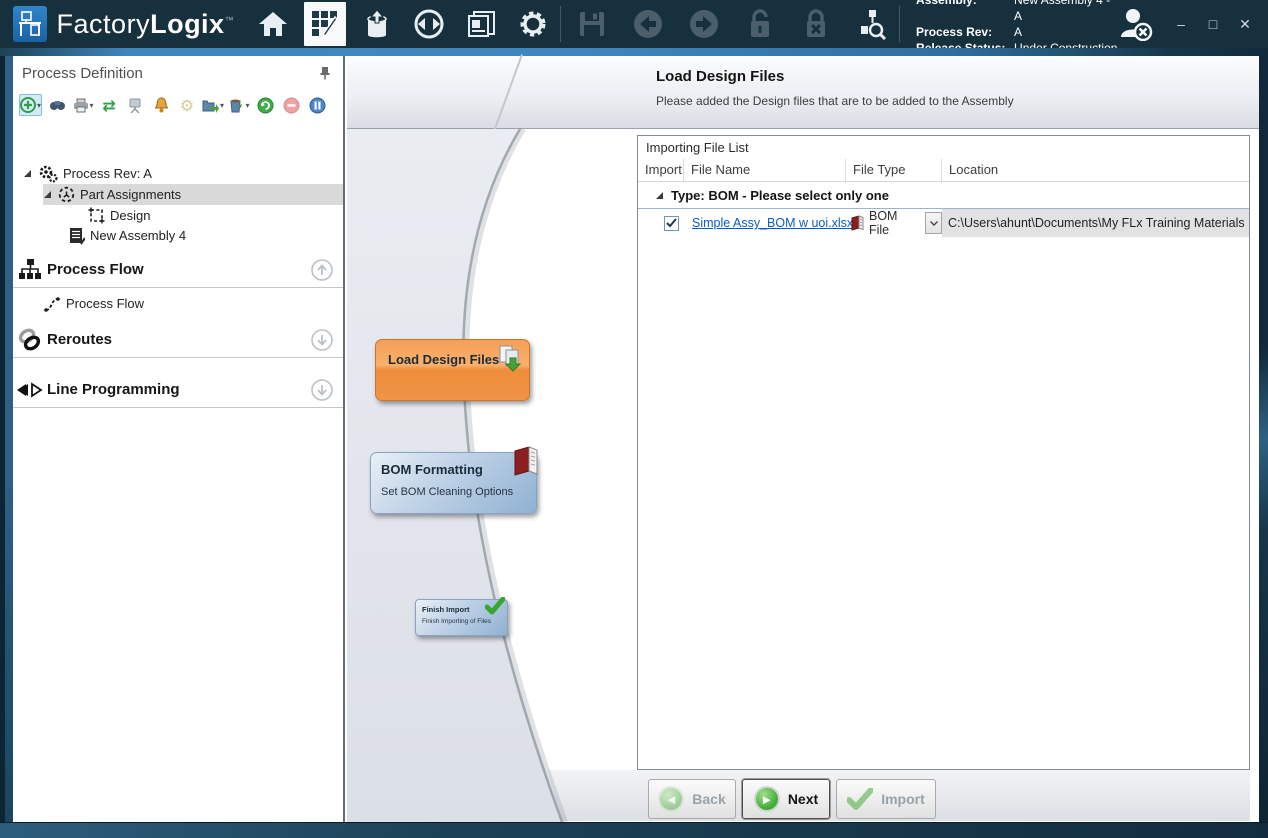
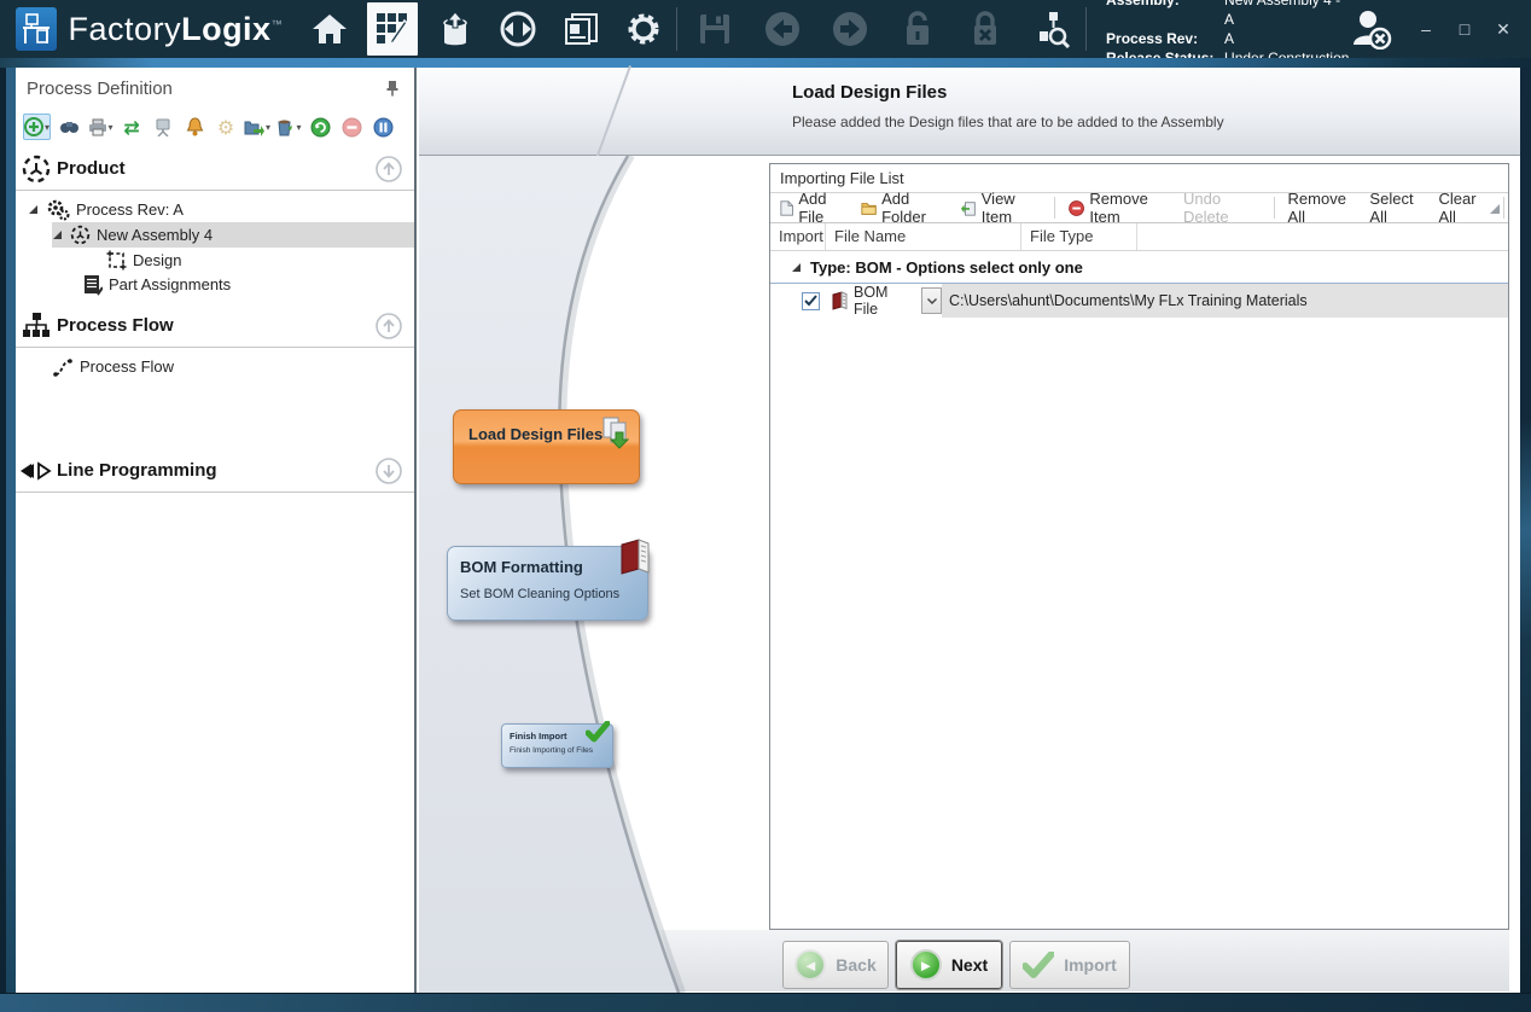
  FactoryLogix™
  Assembly:
  New Assembly 4 - A
  Process Rev:
  A
  –
  □
  ✕
  Process Definition
  ▾
  ▾
  ⇄
  ⚙
  ▾
  ▾
+ Product
  Process Rev: A
- Part Assignments
+ New Assembly 4
  Design
- New Assembly 4
+ Part Assignments
  Process Flow
  Process Flow
- Reroutes
  Line Programming
  Load Design Files
  Please added the Design files that are to be added to the Assembly
  Load Design Files
  BOM Formatting
  Set BOM Cleaning Options
  Finish Import
  Importing File List
+ Add File
+ Add Folder
+ View Item
+ Remove Item
+ Undo Delete
+ Remove All
+ Select All
+ Clear All
  Import
  File Name
  File Type
- Location
- Type: BOM - Please select only one
+ Type: BOM - Options select only one
- Simple Assy_BOM w uoi.xlsx
  BOM File
  C:\Users\ahunt\Documents\My FLx Training Materials
  ◄
  Back
  ►
  Next
  Import
